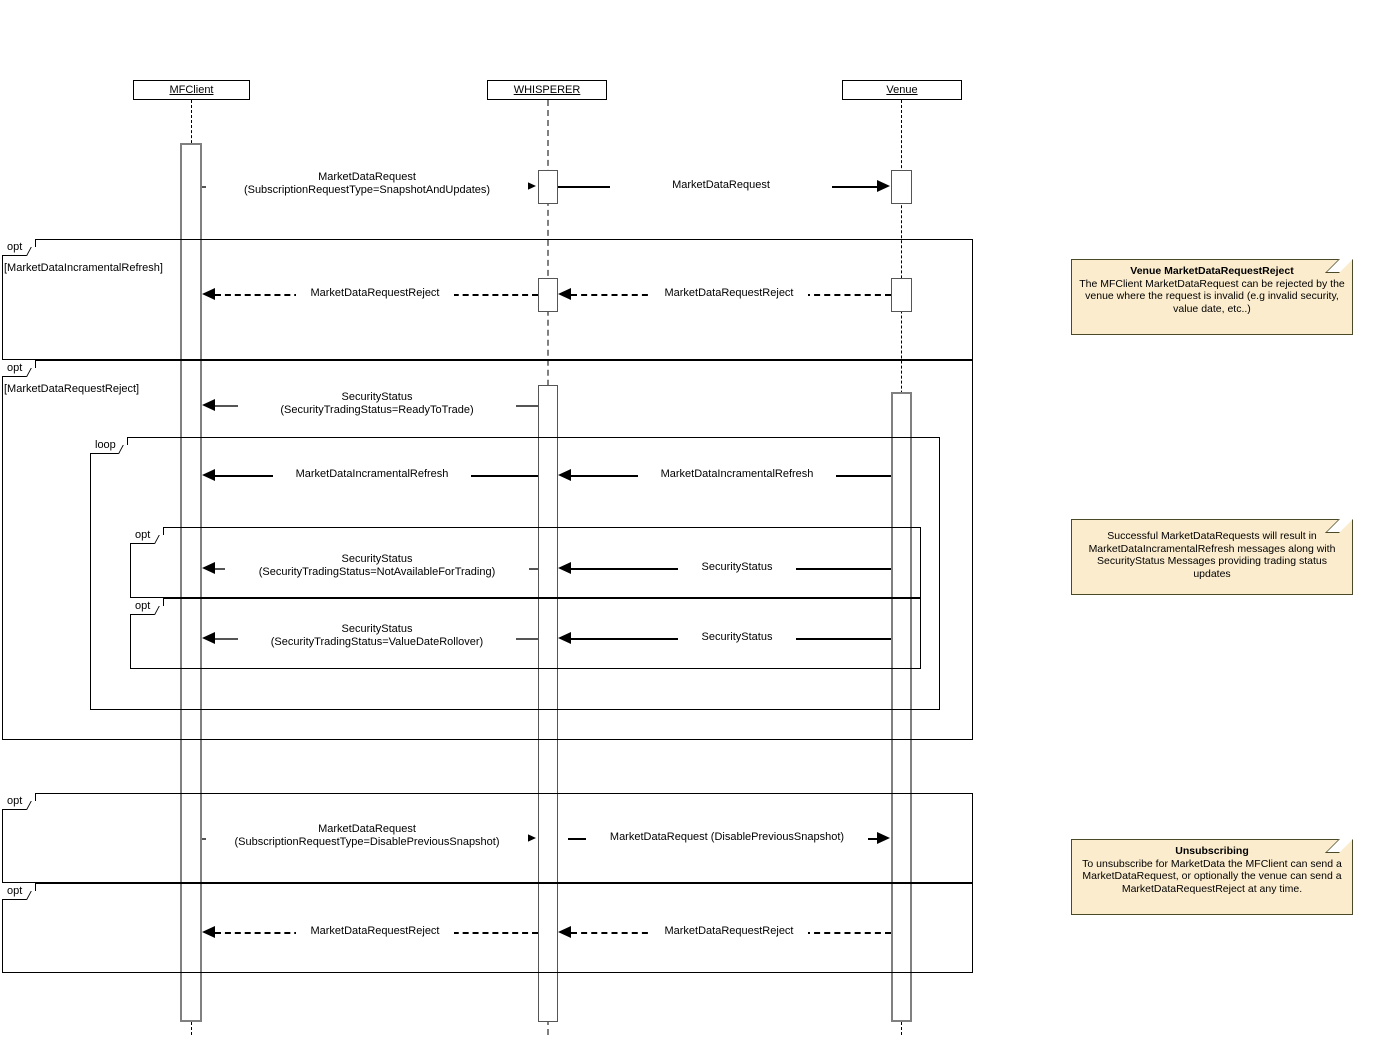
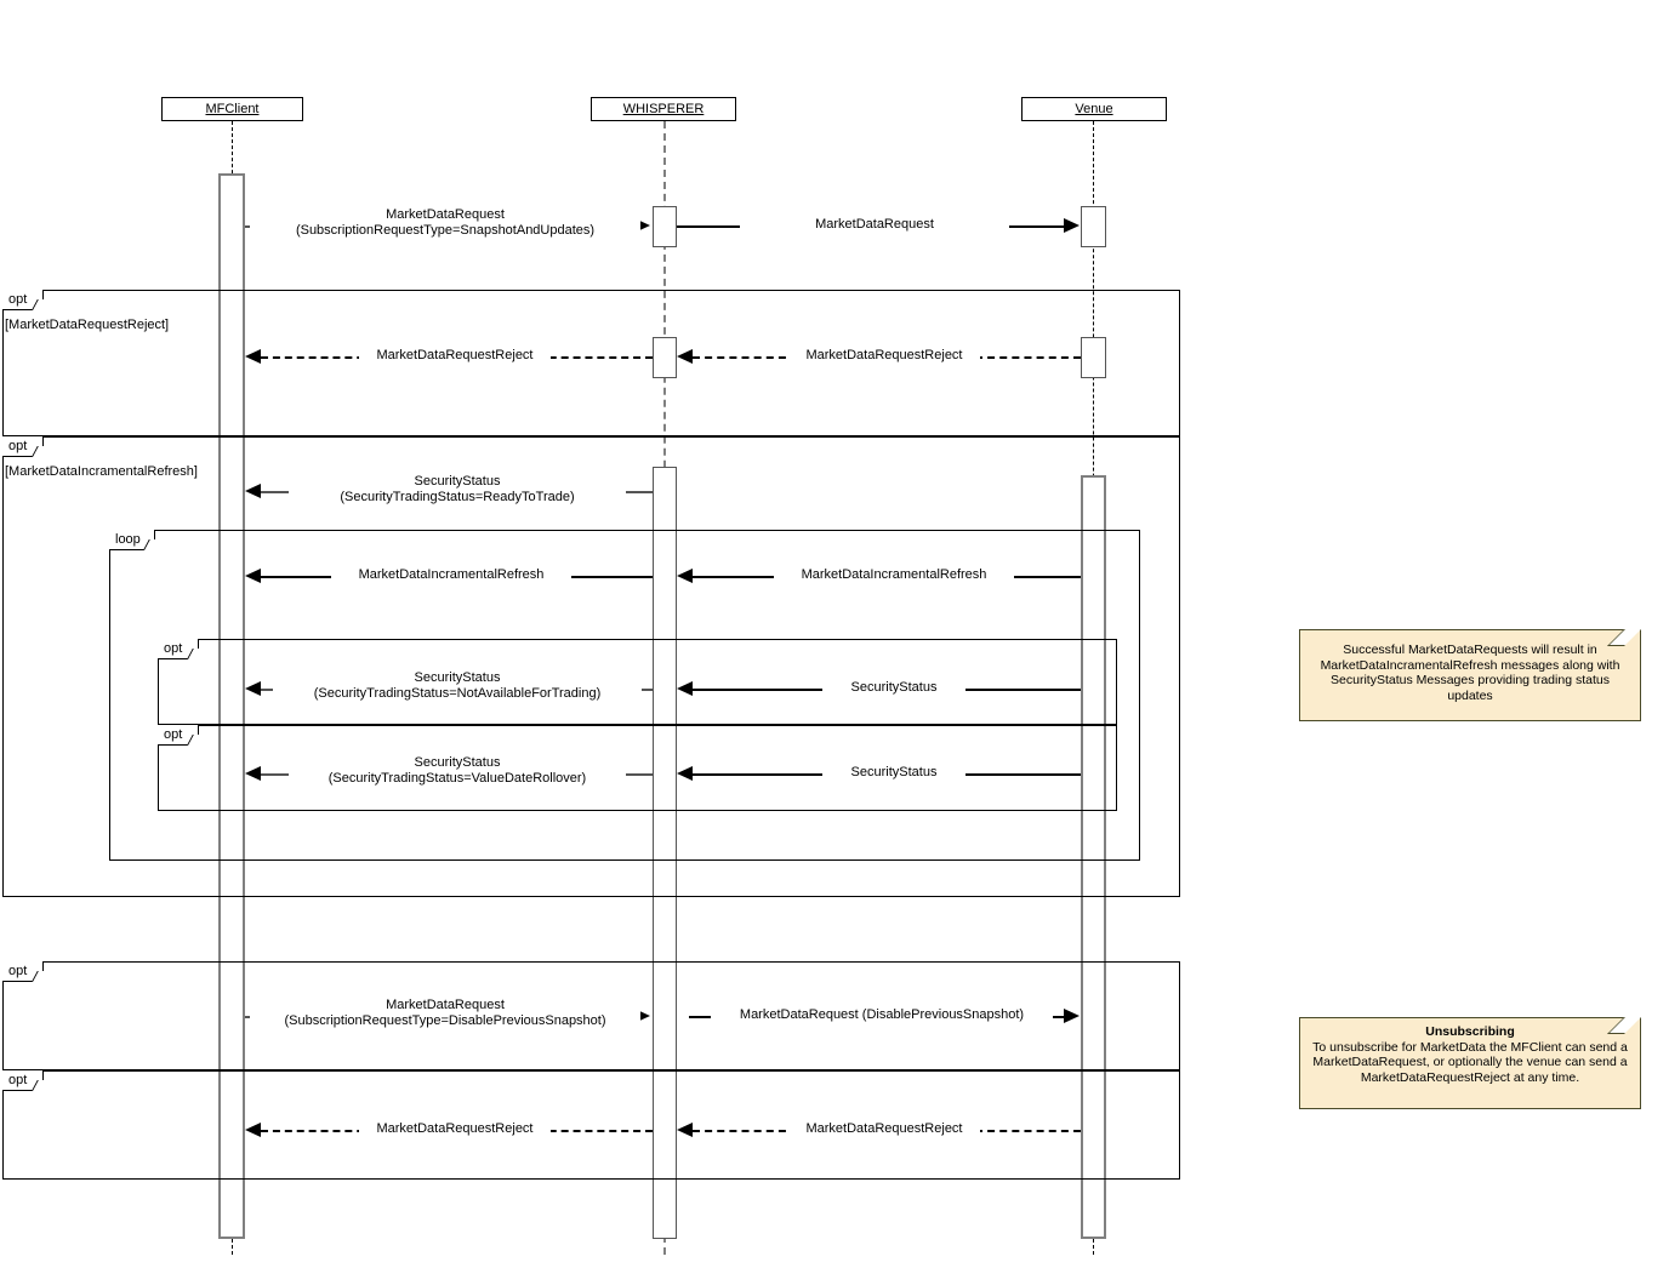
  MFClient
  WHISPERER
  Venue
  MarketDataRequest
  (SubscriptionRequestType=SnapshotAndUpdates)
  MarketDataRequest
  opt
- [MarketDataIncramentalRefresh]
+ [MarketDataRequestReject]
  MarketDataRequestReject
  MarketDataRequestReject
  opt
- [MarketDataRequestReject]
+ [MarketDataIncramentalRefresh]
  SecurityStatus
  (SecurityTradingStatus=ReadyToTrade)
  loop
  MarketDataIncramentalRefresh
  MarketDataIncramentalRefresh
  opt
  SecurityStatus
  (SecurityTradingStatus=NotAvailableForTrading)
  SecurityStatus
  opt
  SecurityStatus
  (SecurityTradingStatus=ValueDateRollover)
  SecurityStatus
  opt
  MarketDataRequest
  (SubscriptionRequestType=DisablePreviousSnapshot)
  MarketDataRequest (DisablePreviousSnapshot)
  opt
  MarketDataRequestReject
  MarketDataRequestReject
- Venue MarketDataRequestReject
- The MFClient MarketDataRequest can be rejected by the venue where the request is invalid (e.g invalid security, value date, etc..)
  Successful MarketDataRequests will result in MarketDataIncramentalRefresh messages along with SecurityStatus Messages providing trading status updates
  Unsubscribing
  To unsubscribe for MarketData the MFClient can send a MarketDataRequest, or optionally the venue can send a MarketDataRequestReject at any time.
